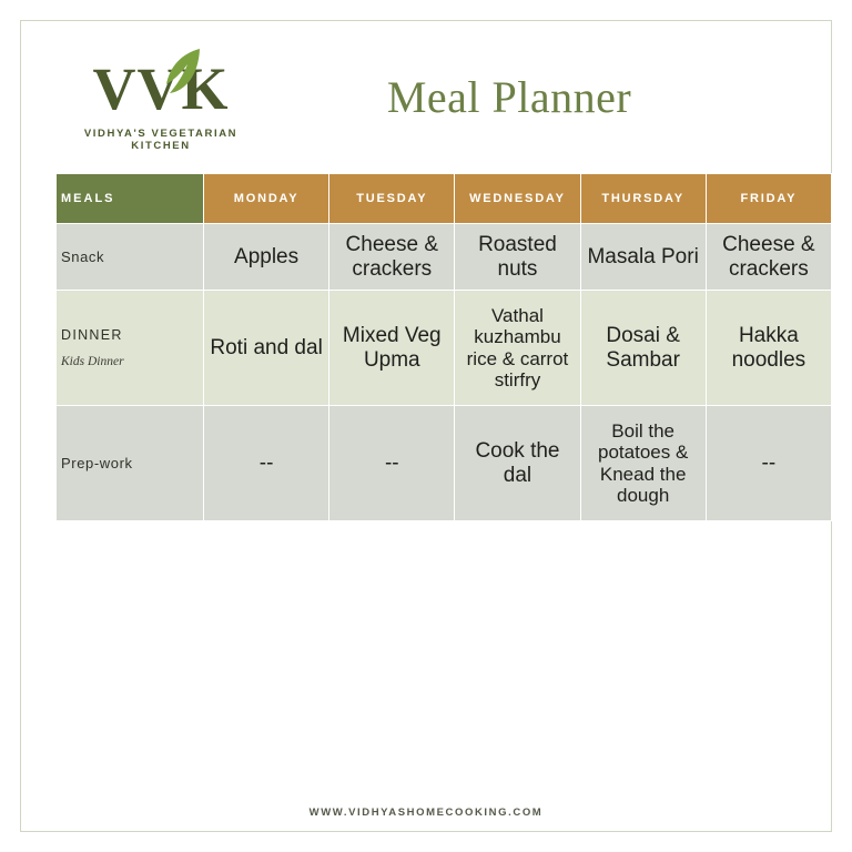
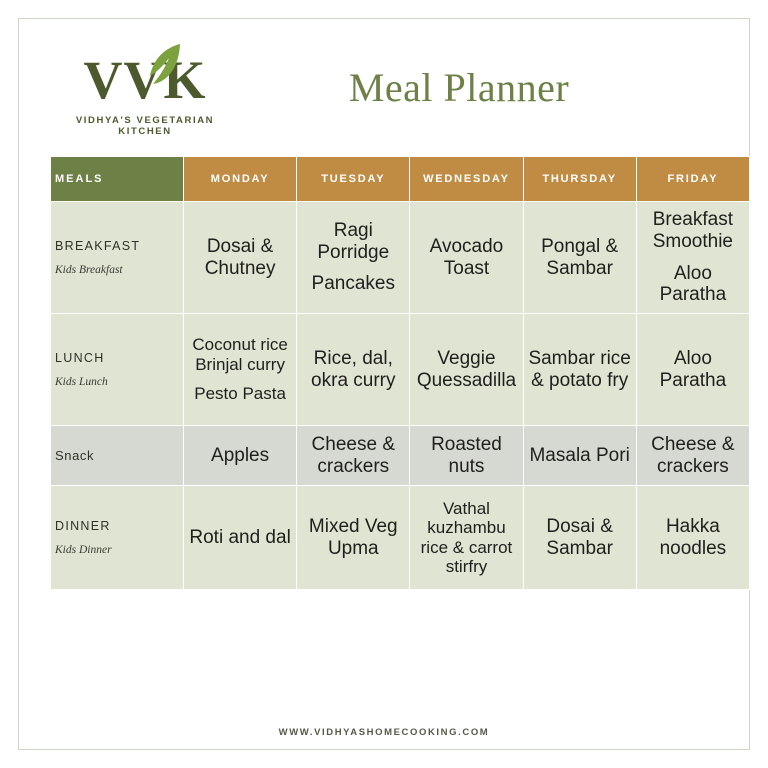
  VVK
  VIDHYA'S VEGETARIAN KITCHEN
  Meal Planner
  MEALS	MONDAY	TUESDAY	WEDNESDAY	THURSDAY	FRIDAY
+ BREAKFAST Kids Breakfast	Dosai & Chutney	Ragi Porridge Pancakes	Avocado Toast	Pongal & Sambar	Breakfast Smoothie Aloo Paratha
+ LUNCH Kids Lunch	Coconut rice Brinjal curry Pesto Pasta	Rice, dal, okra curry	Veggie Quessadilla	Sambar rice & potato fry	Aloo Paratha
  Snack	Apples	Cheese & crackers	Roasted nuts	Masala Pori	Cheese & crackers
  DINNER Kids Dinner	Roti and dal	Mixed Veg Upma	Vathal kuzhambu rice & carrot stirfry	Dosai & Sambar	Hakka noodles
- Prep-work	--	--	Cook the dal	Boil the potatoes & Knead the dough	--
  WWW.VIDHYASHOMECOOKING.COM
